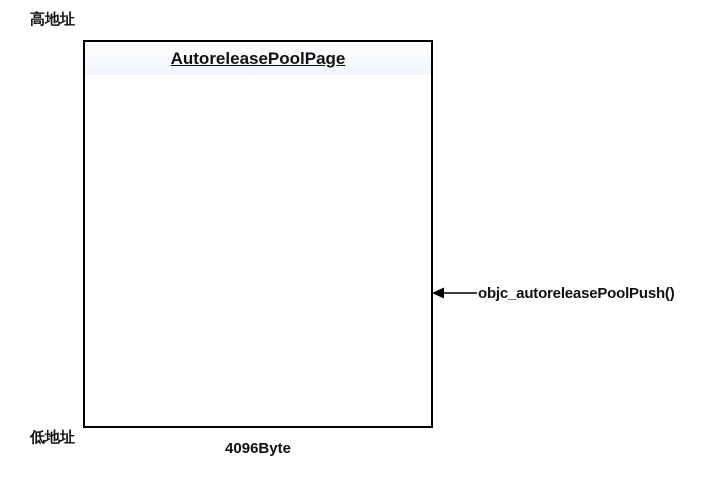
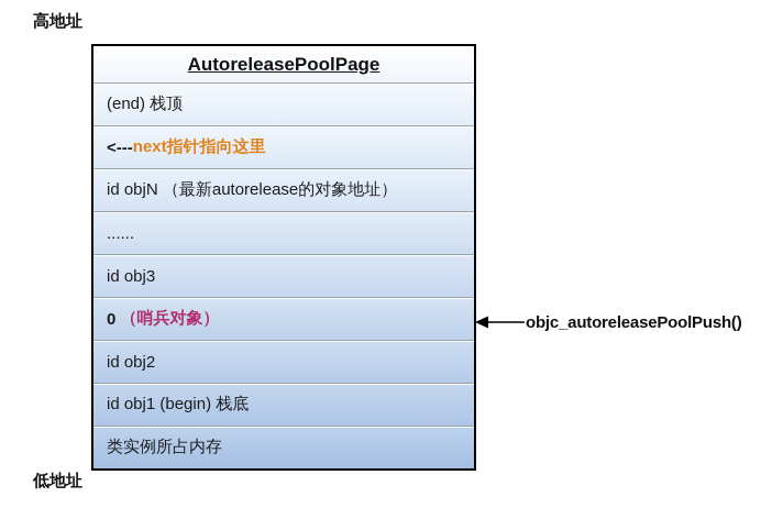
  高地址
  AutoreleasePoolPage
+ (end) 栈顶
+ <---
+ next指针指向这里
+ id objN （最新autorelease的对象地址）
+ ......
+ id obj3
+ 0
+ （哨兵对象）
+ id obj2
+ id obj1 (begin) 栈底
+ 类实例所占内存
  objc_autoreleasePoolPush()
  低地址
- 4096Byte
